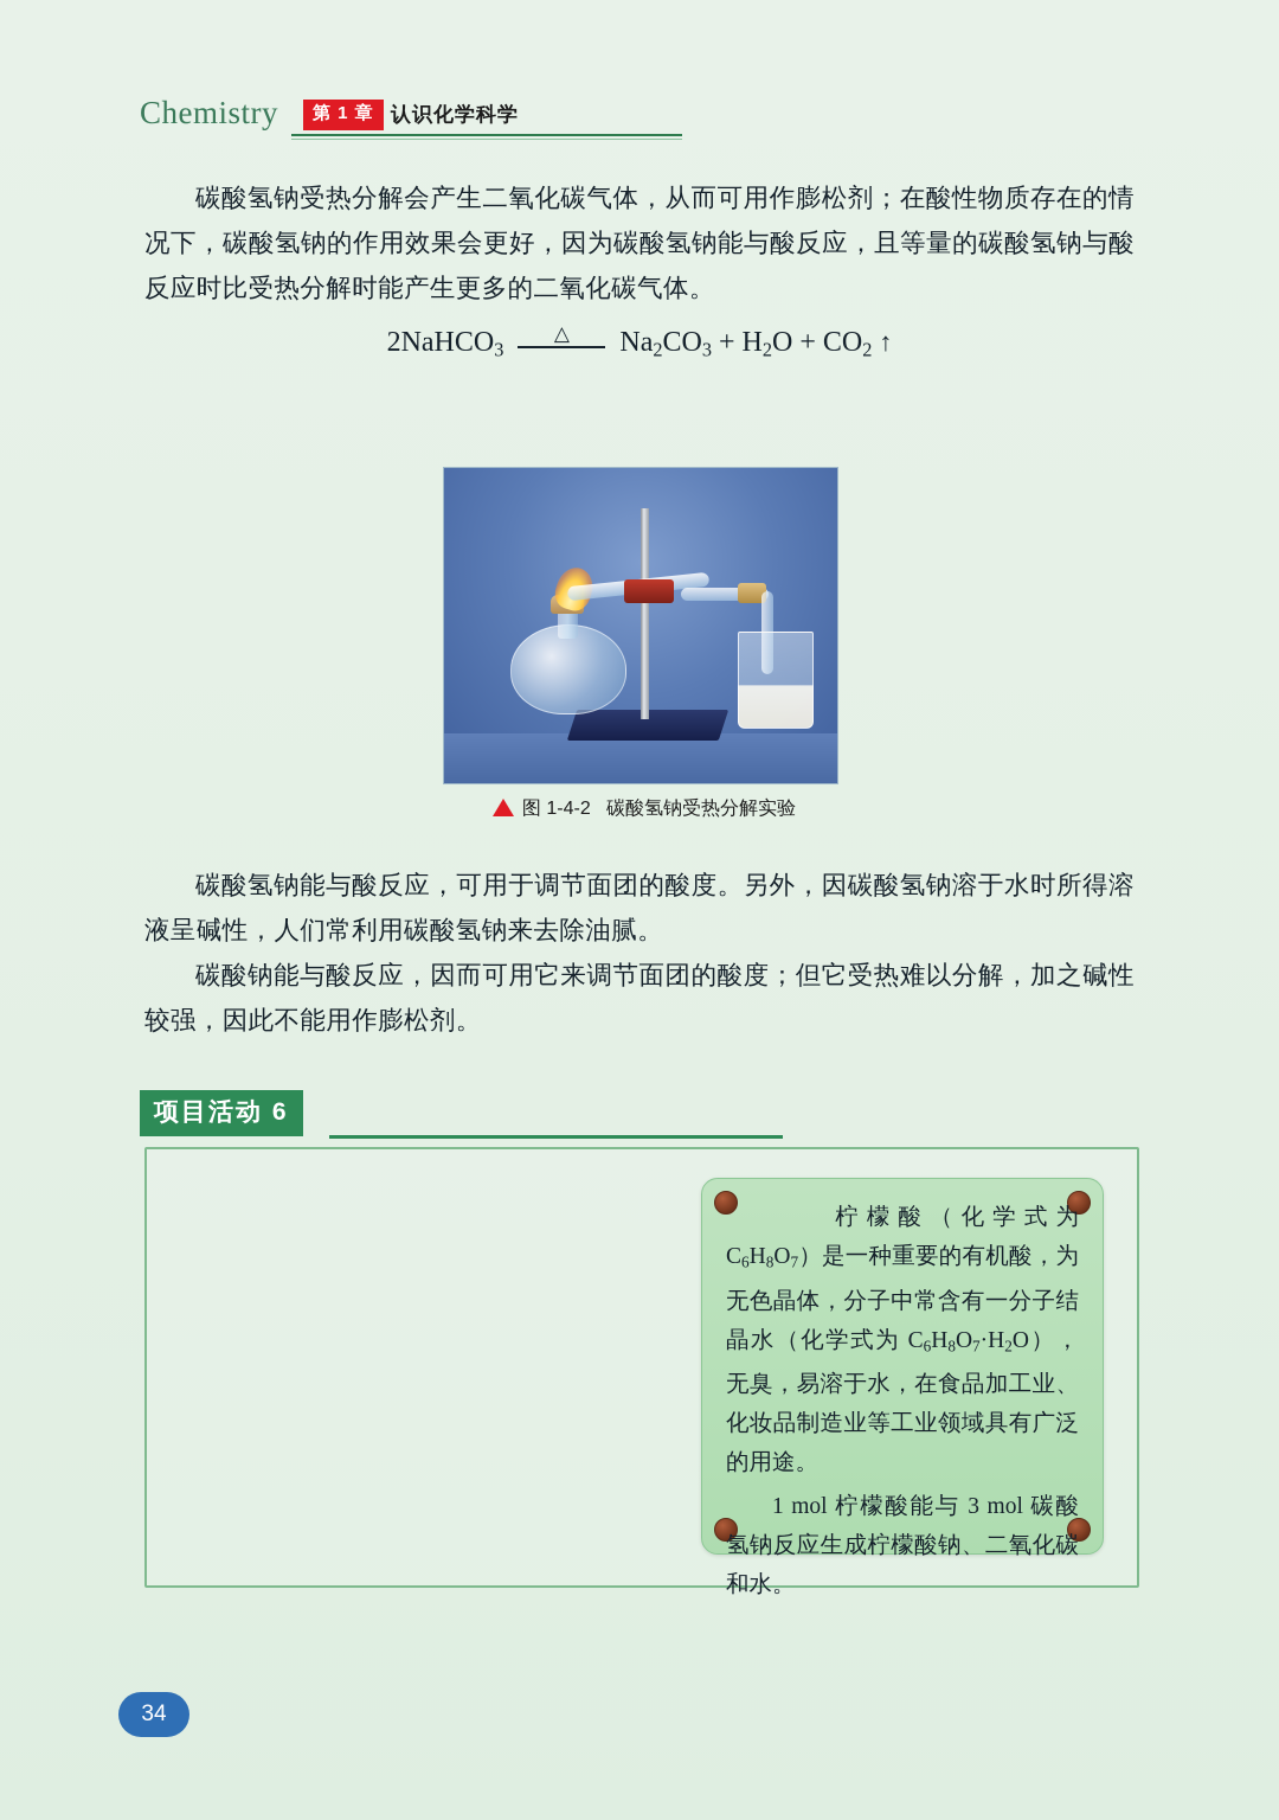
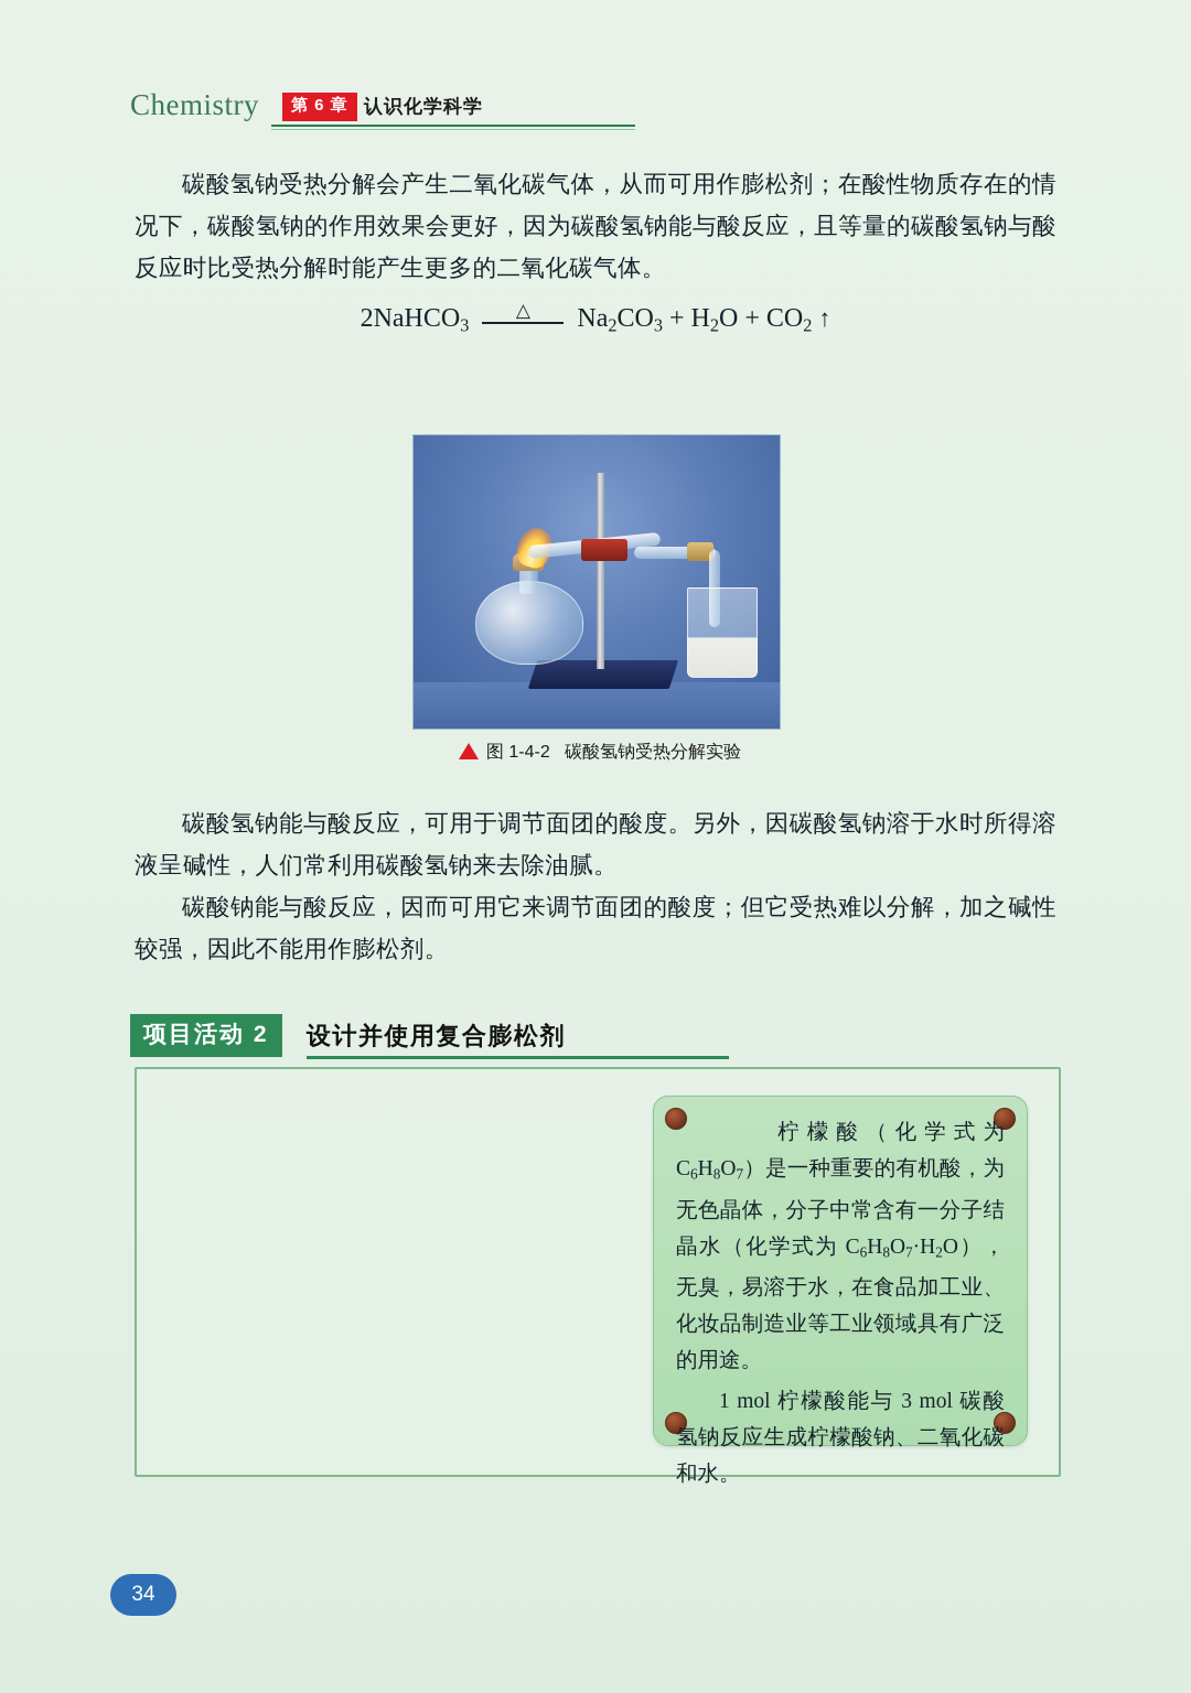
  Chemistry
- 第 1 章
+ 第 6 章
  认识化学科学
  碳酸氢钠受热分解会产生二氧化碳气体，从而可用作膨松剂；在酸性物质存在的情况下，碳酸氢钠的作用效果会更好，因为碳酸氢钠能与酸反应，且等量的碳酸氢钠与酸反应时比受热分解时能产生更多的二氧化碳气体。
  2NaHCO3
  △
  Na2CO3 + H2O + CO2 ↑
  图 1-4-2 碳酸氢钠受热分解实验
  碳酸氢钠能与酸反应，可用于调节面团的酸度。另外，因碳酸氢钠溶于水时所得溶液呈碱性，人们常利用碳酸氢钠来去除油腻。
  碳酸钠能与酸反应，因而可用它来调节面团的酸度；但它受热难以分解，加之碱性较强，因此不能用作膨松剂。
- 项目活动 6
+ 项目活动 2
+ 设计并使用复合膨松剂
  柠檬酸（化学式为 C6H8O7）是一种重要的有机酸，为无色晶体，分子中常含有一分子结晶水（化学式为 C6H8O7·H2O），无臭，易溶于水，在食品加工业、化妆品制造业等工业领域具有广泛的用途。
  1 mol 柠檬酸能与 3 mol 碳酸氢钠反应生成柠檬酸钠、二氧化碳和水。
  34
